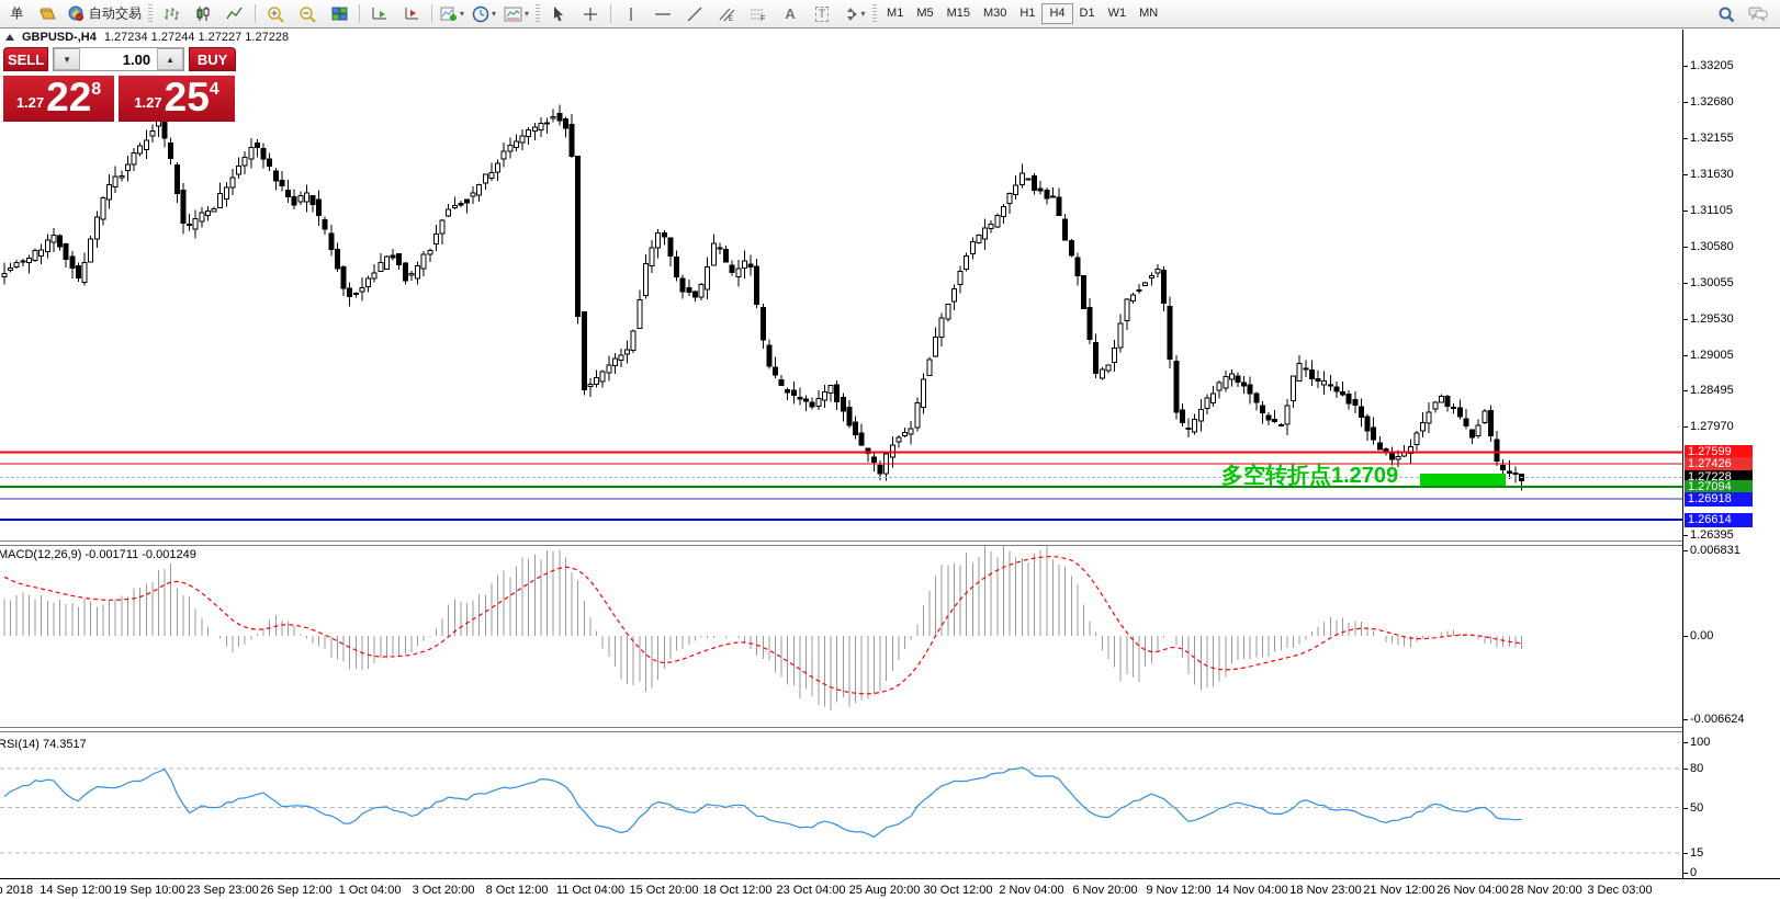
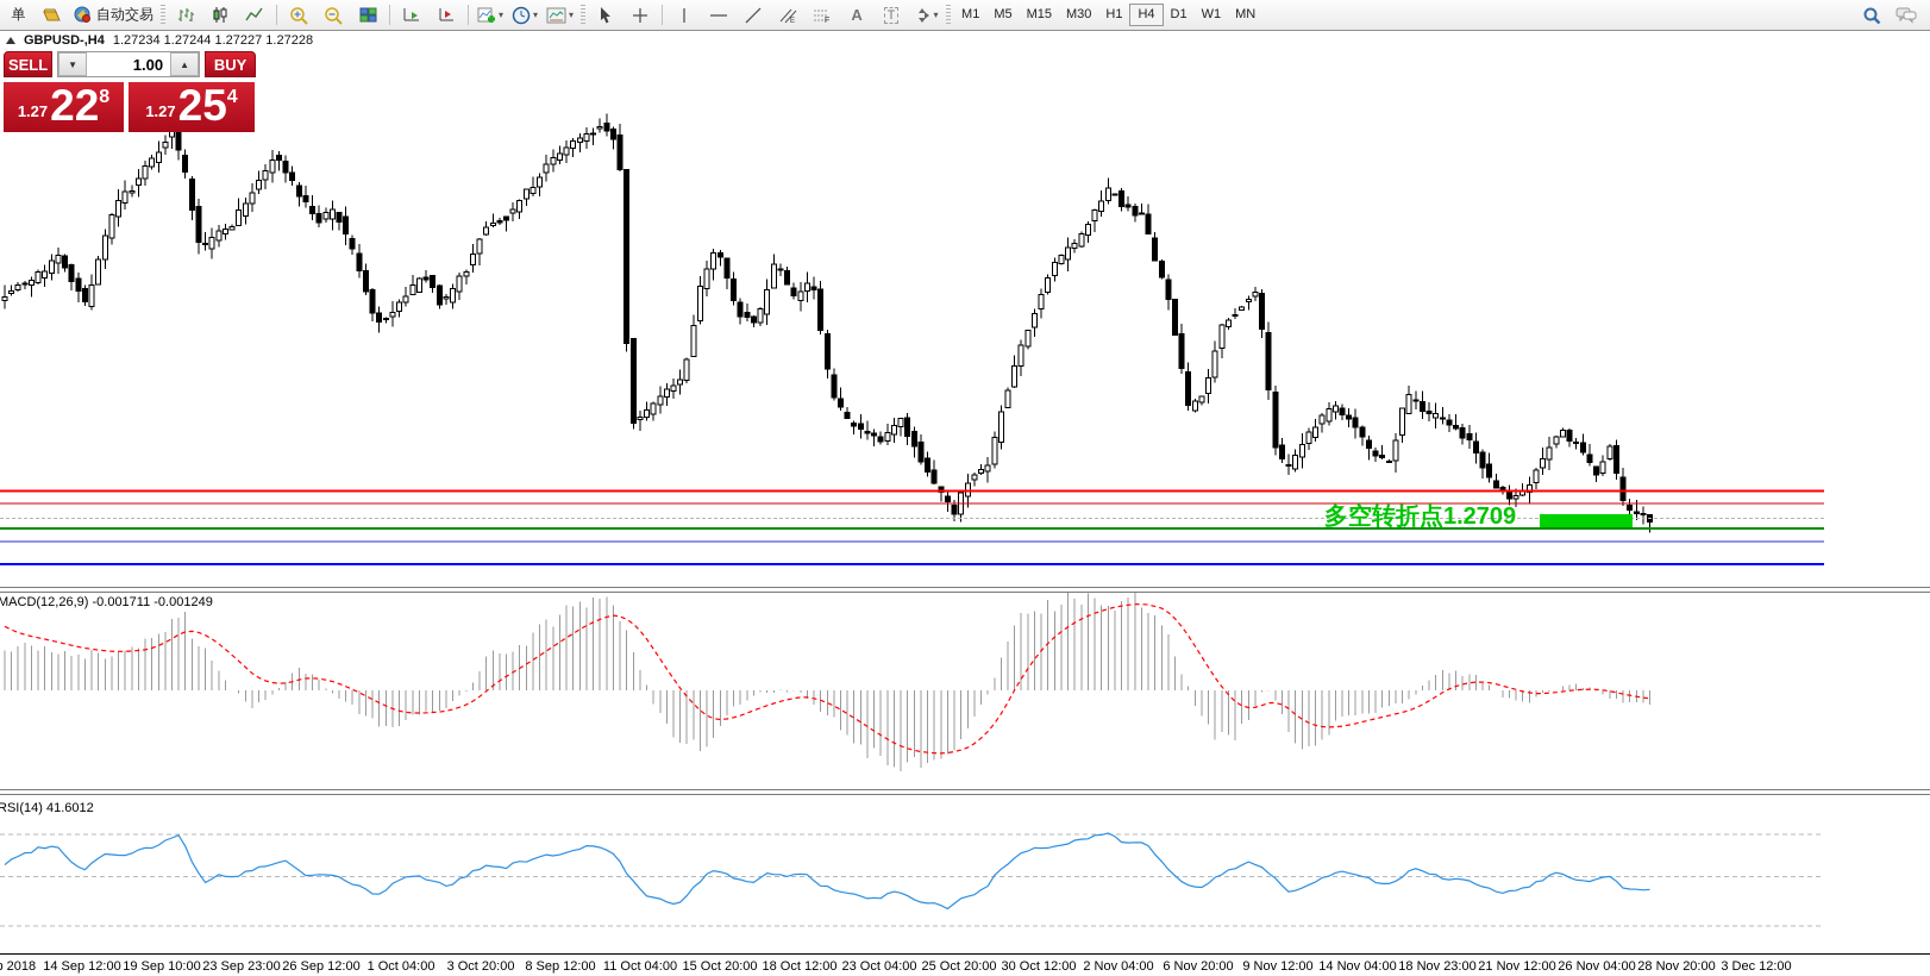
  单
  自动交易
  ▾
  ▾
  ▾
  A
  T
  ▾
  M1
  M5
  M15
  M30
  H1
  H4
  D1
  W1
  MN
  GBPUSD-,H4
  1.27234 1.27244 1.27227 1.27228
  SELL
  ▼
  1.00
  ▲
  BUY
  1.27
  22
  8
  1.27
  25
  4
  MACD(12,26,9) -0.001711 -0.001249
- RSI(14) 74.3517
+ RSI(14) 41.6012
  多空转折点1.2709
- 1.33205
- 1.32680
- 1.32155
- 1.31630
- 1.31105
- 1.30580
- 1.30055
- 1.29530
- 1.29005
- 1.28495
- 1.27970
- 1.26395
- 1.27599
- 1.27426
- 1.27228
- 1.27094
- 1.26918
- 1.26614
- 0.006831
- 0.00
- -0.006624
- 100
- 80
- 50
- 15
- 0
  14 Sep 12:00
  19 Sep 10:00
  23 Sep 23:00
  26 Sep 12:00
  1 Oct 04:00
  3 Oct 20:00
- 8 Oct 12:00
+ 8 Sep 12:00
  11 Oct 04:00
  15 Oct 20:00
  18 Oct 12:00
  23 Oct 04:00
- 25 Aug 20:00
+ 25 Oct 20:00
  30 Oct 12:00
  2 Nov 04:00
  6 Nov 20:00
  9 Nov 12:00
  14 Nov 04:00
  18 Nov 23:00
  21 Nov 12:00
  26 Nov 04:00
  28 Nov 20:00
- 3 Dec 03:00
+ 3 Dec 12:00
